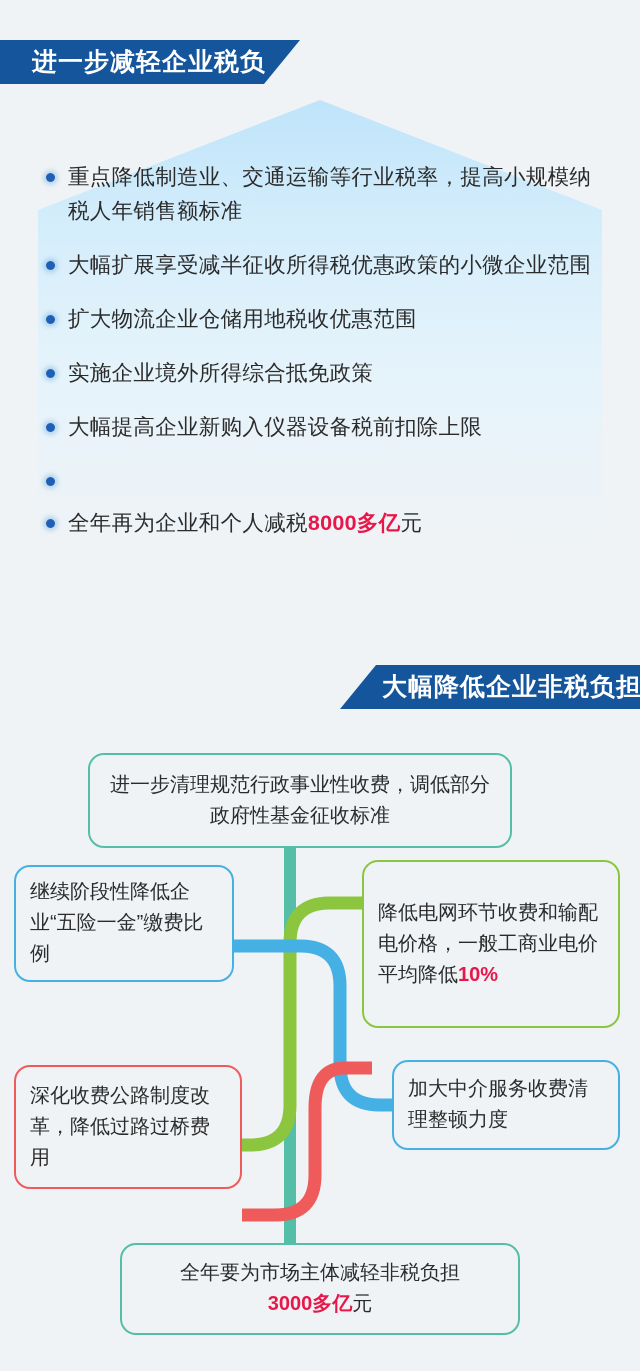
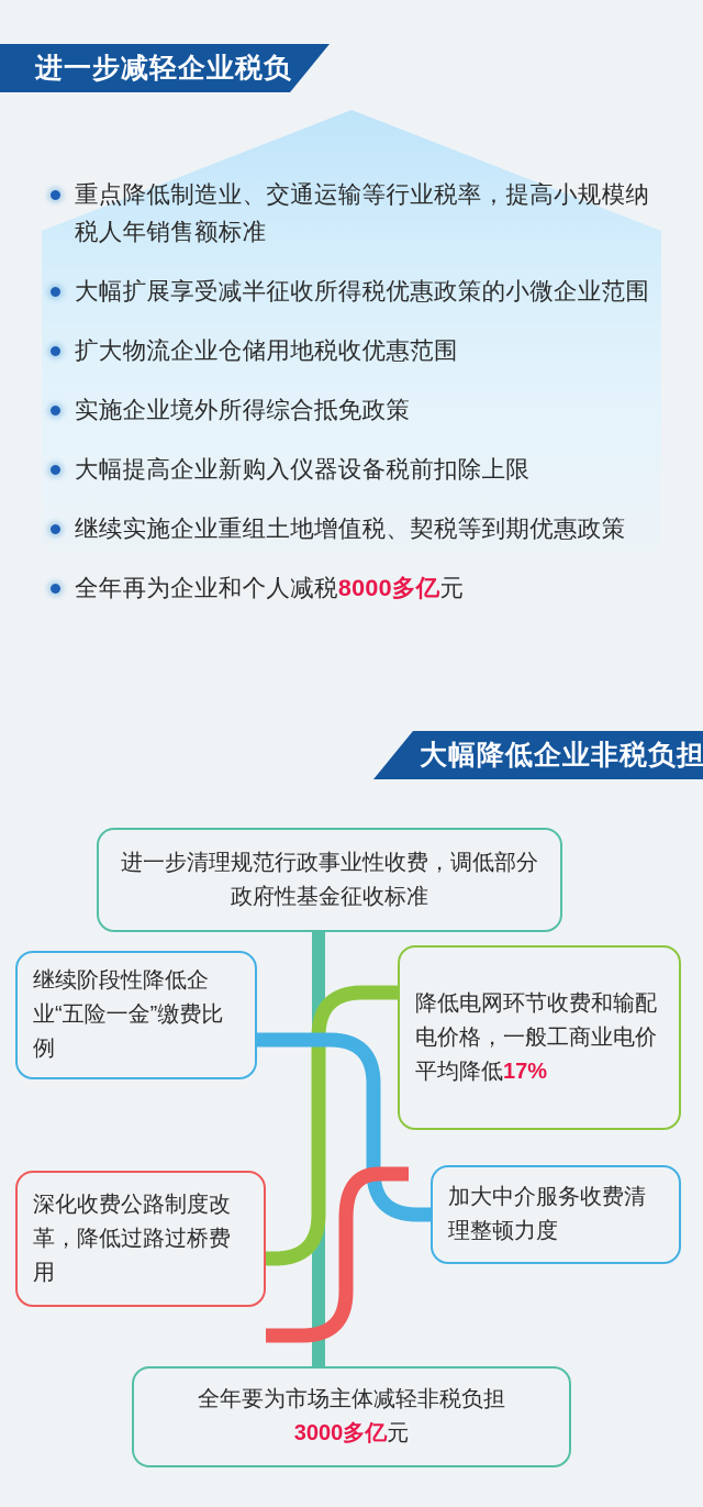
  进一步减轻企业税负
  重点降低制造业、交通运输等行业税率，提高小规模纳税人年销售额标准
  大幅扩展享受减半征收所得税优惠政策的小微企业范围
  扩大物流企业仓储用地税收优惠范围
  实施企业境外所得综合抵免政策
  大幅提高企业新购入仪器设备税前扣除上限
+ 继续实施企业重组土地增值税、契税等到期优惠政策
  全年再为企业和个人减税8000多亿元
  大幅降低企业非税负担
  进一步清理规范行政事业性收费，调低部分政府性基金征收标准
  继续阶段性降低企业“五险一金”缴费比例
- 降低电网环节收费和输配电价格，一般工商业电价平均降低10%
+ 降低电网环节收费和输配电价格，一般工商业电价平均降低17%
  加大中介服务收费清理整顿力度
  深化收费公路制度改革，降低过路过桥费用
  全年要为市场主体减轻非税负担
  3000多亿元
